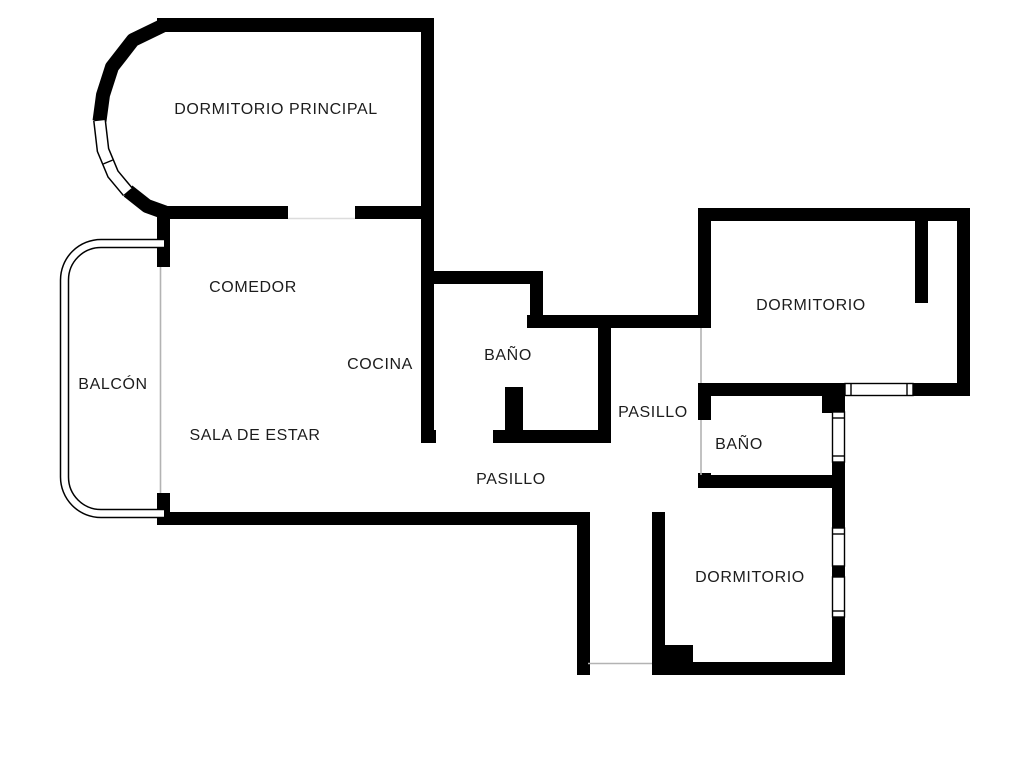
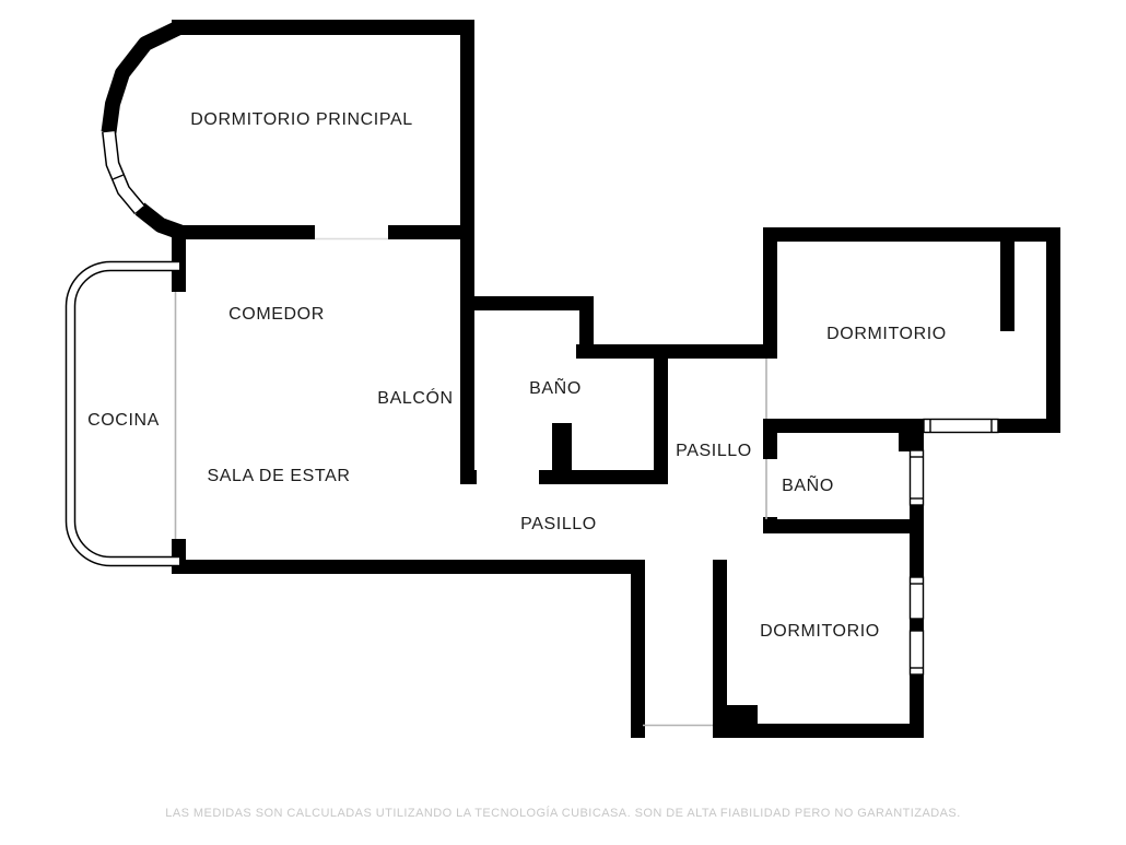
  DORMITORIO PRINCIPAL
  COMEDOR
- COCINA
+ BALCÓN
  BAÑO
  PASILLO
  SALA DE ESTAR
- BALCÓN
+ COCINA
  DORMITORIO
  BAÑO
  PASILLO
  DORMITORIO
+ LAS MEDIDAS SON CALCULADAS UTILIZANDO LA TECNOLOGÍA CUBICASA. SON DE ALTA FIABILIDAD PERO NO GARANTIZADAS.
